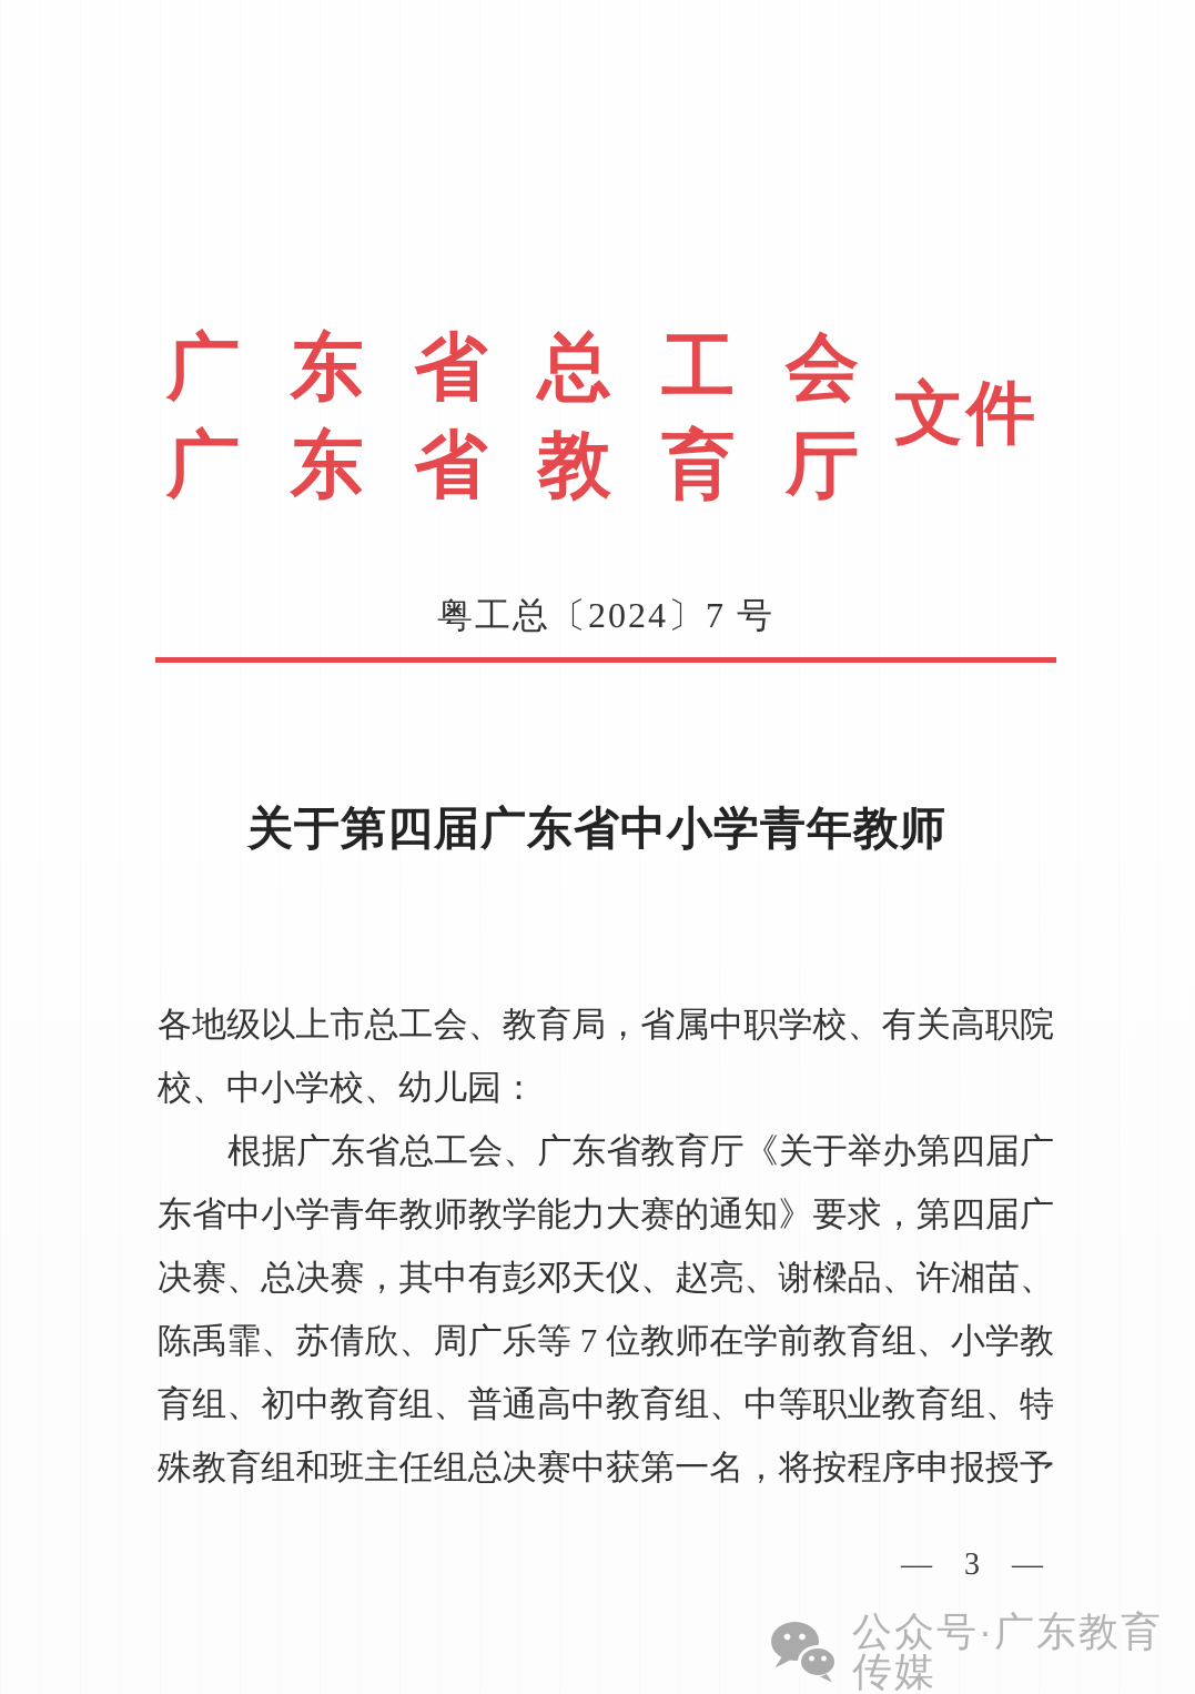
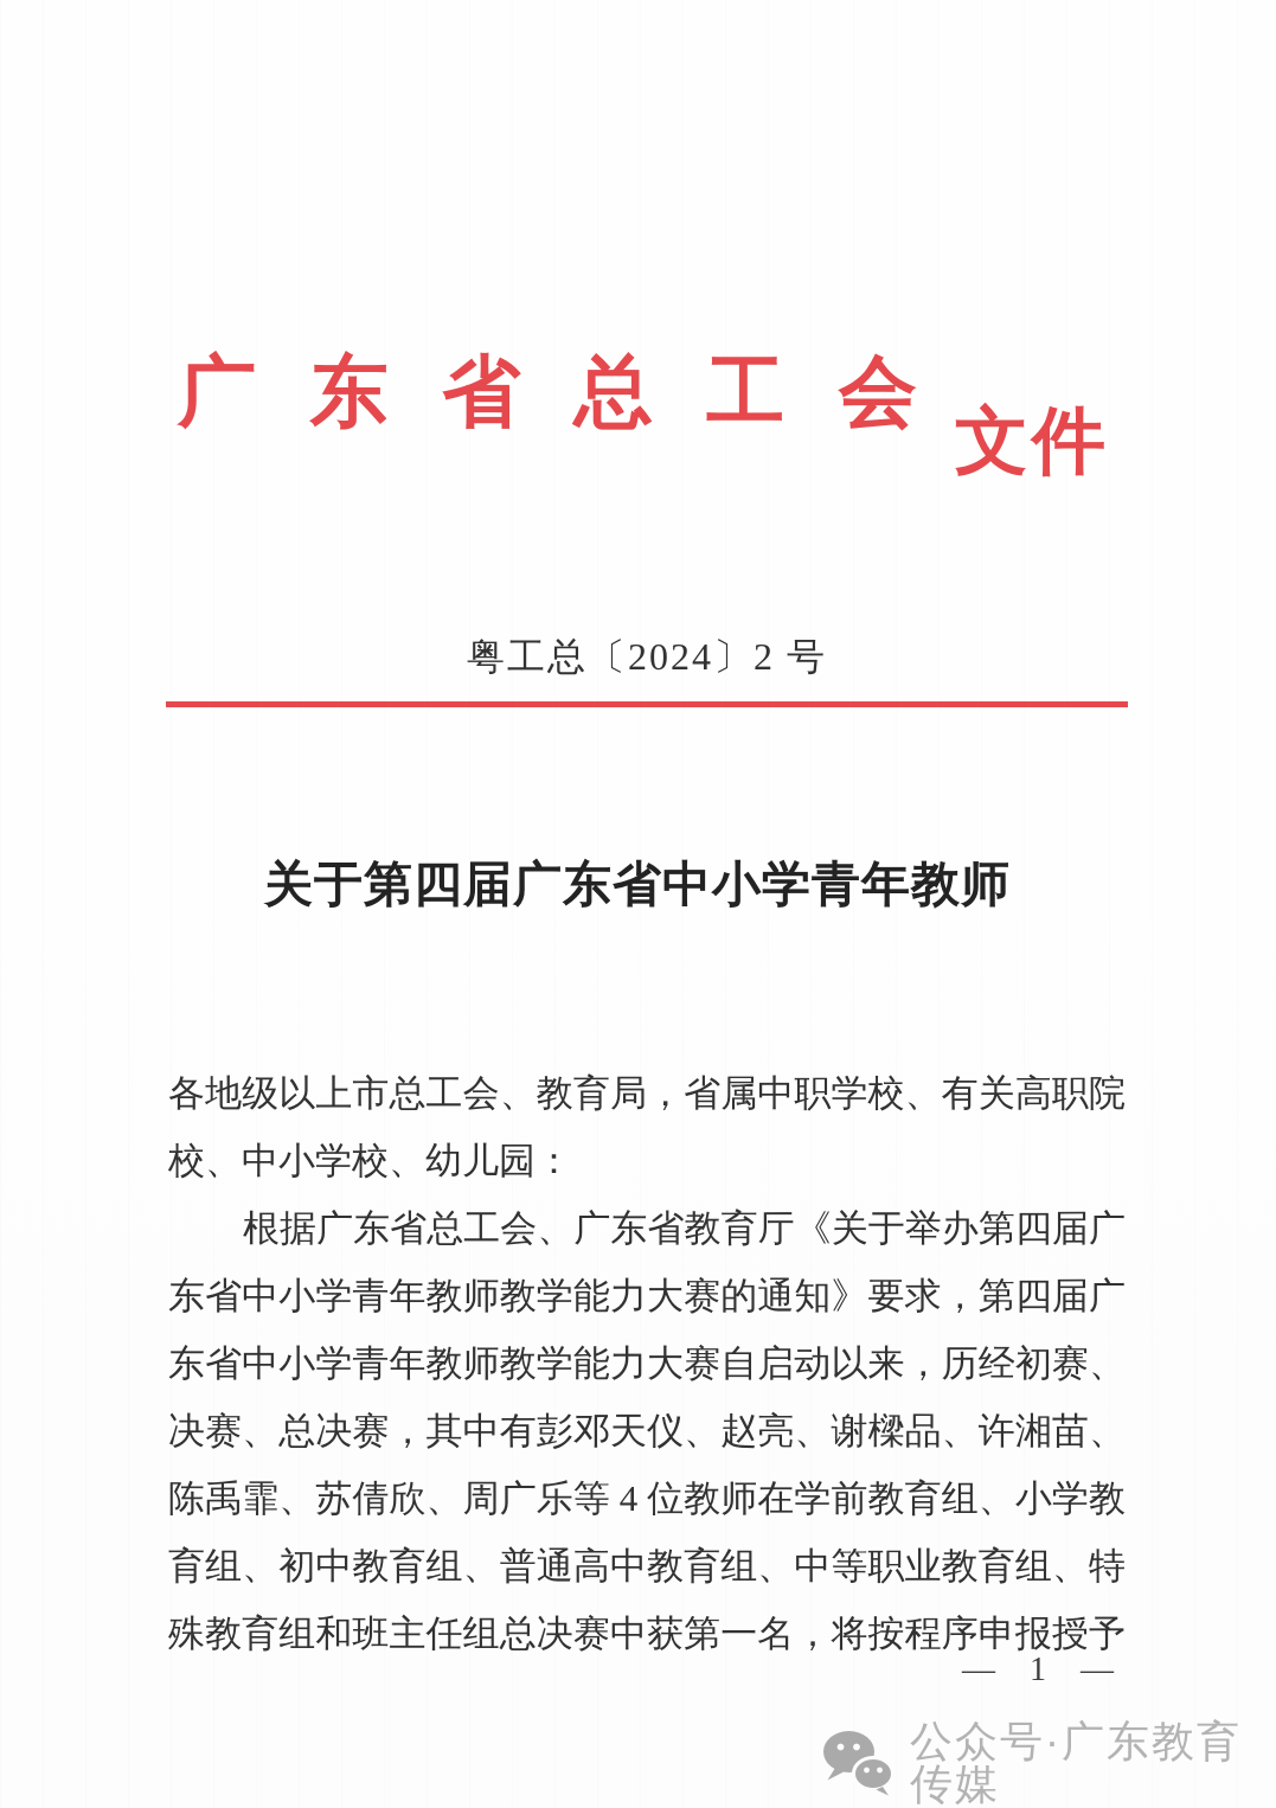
  广东省总工会
- 广东省教育厅
  文件
- 粤工总〔2024〕7 号
+ 粤工总〔2024〕2 号
  关于第四届广东省中小学青年教师
  各地级以上市总工会、教育局，省属中职学校、有关高职院
  校、中小学校、幼儿园：
  根据广东省总工会、广东省教育厅《关于举办第四届广
  东省中小学青年教师教学能力大赛的通知》要求，第四届广
+ 东省中小学青年教师教学能力大赛自启动以来，历经初赛、
  决赛、总决赛，其中有彭邓天仪、赵亮、谢樑品、许湘苗、
- 陈禹霏、苏倩欣、周广乐等 7 位教师在学前教育组、小学教
+ 陈禹霏、苏倩欣、周广乐等 4 位教师在学前教育组、小学教
  育组、初中教育组、普通高中教育组、中等职业教育组、特
  殊教育组和班主任组总决赛中获第一名，将按程序申报授予
- — 3 —
+ — 1 —
  公众号·广东教育传媒
